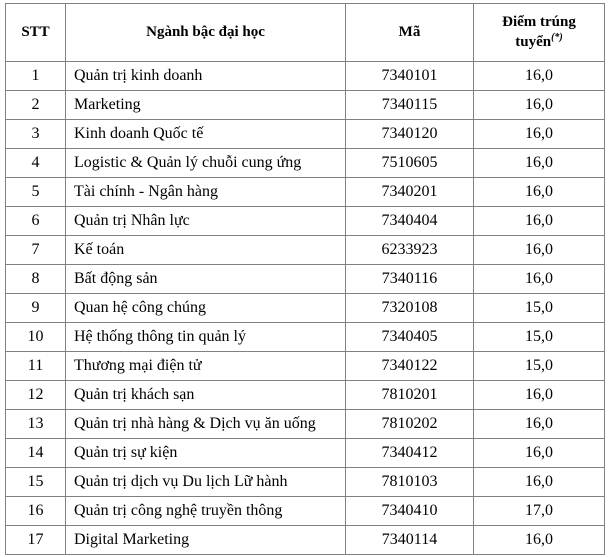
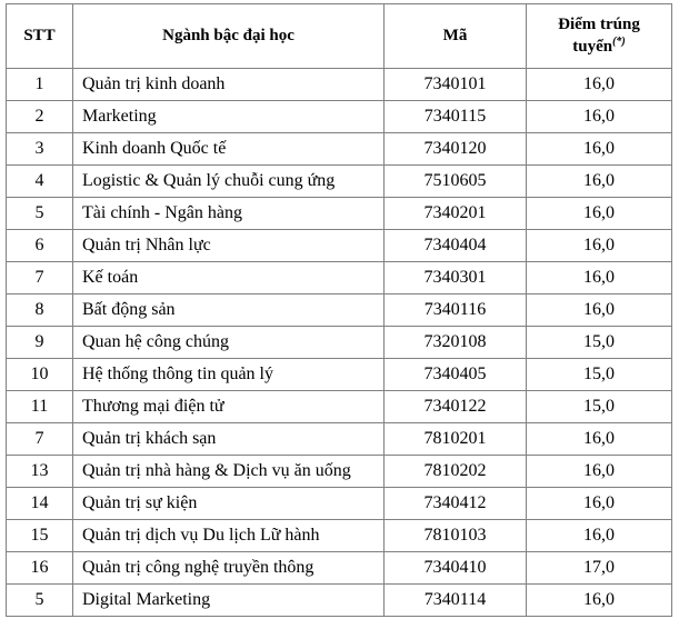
  STT	Ngành bậc đại học	Mã	Điểm trúng tuyển(*)
  1	Quản trị kinh doanh	7340101	16,0
  2	Marketing	7340115	16,0
  3	Kinh doanh Quốc tế	7340120	16,0
  4	Logistic & Quản lý chuỗi cung ứng	7510605	16,0
  5	Tài chính - Ngân hàng	7340201	16,0
  6	Quản trị Nhân lực	7340404	16,0
- 7	Kế toán	6233923	16,0
+ 7	Kế toán	7340301	16,0
  8	Bất động sản	7340116	16,0
  9	Quan hệ công chúng	7320108	15,0
  10	Hệ thống thông tin quản lý	7340405	15,0
  11	Thương mại điện tử	7340122	15,0
- 12	Quản trị khách sạn	7810201	16,0
+ 7	Quản trị khách sạn	7810201	16,0
  13	Quản trị nhà hàng & Dịch vụ ăn uống	7810202	16,0
  14	Quản trị sự kiện	7340412	16,0
  15	Quản trị dịch vụ Du lịch Lữ hành	7810103	16,0
  16	Quản trị công nghệ truyền thông	7340410	17,0
- 17	Digital Marketing	7340114	16,0
+ 5	Digital Marketing	7340114	16,0
